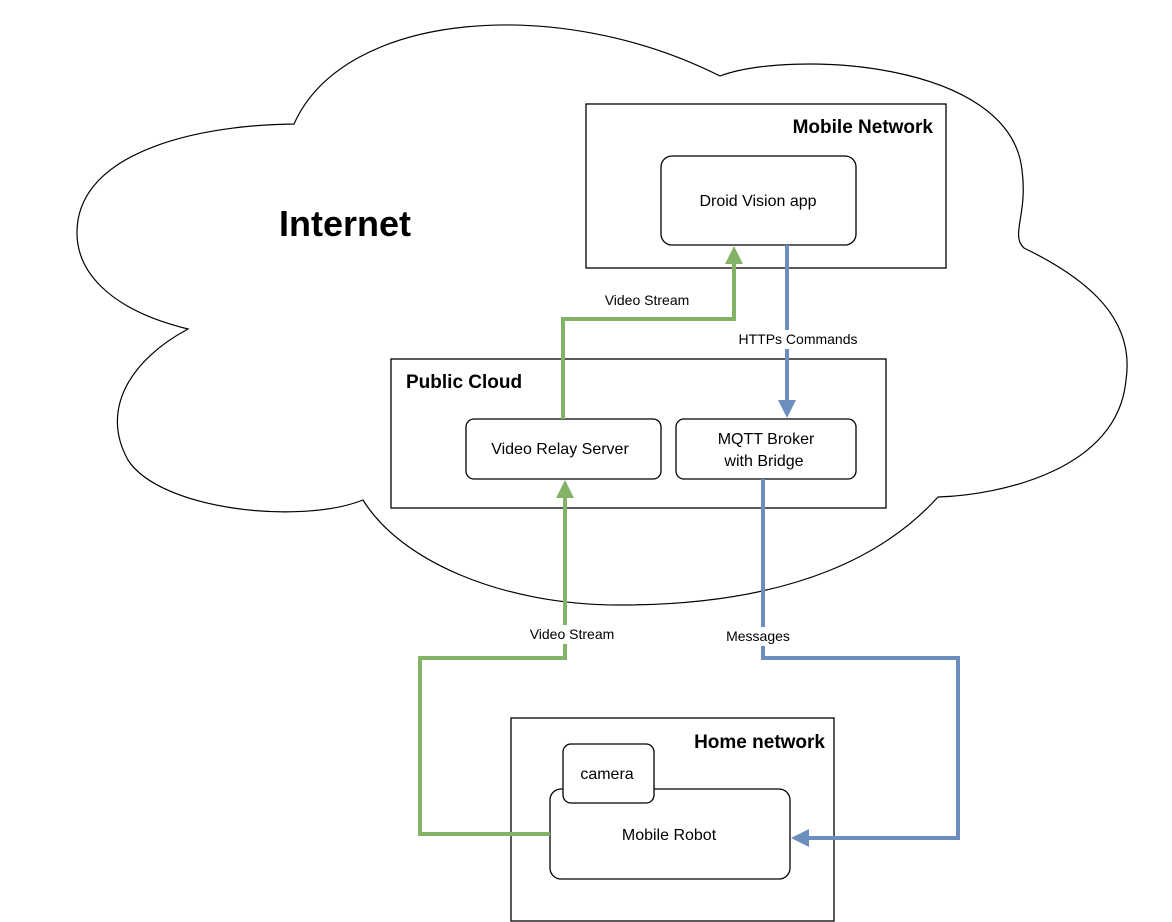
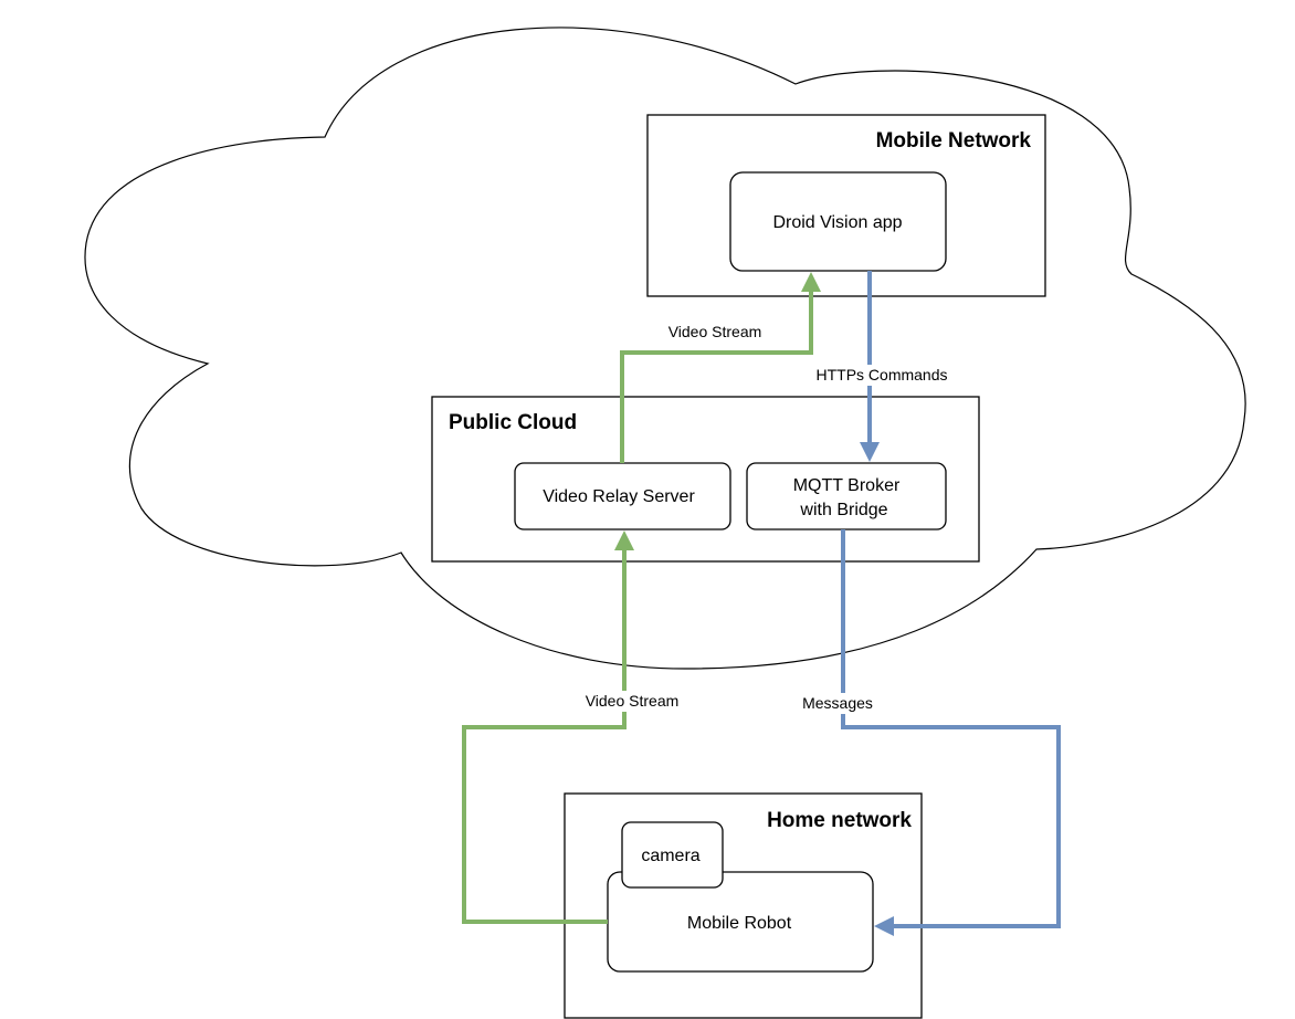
- Internet
  Mobile Network
  Droid Vision app
  Public Cloud
  Video Relay Server
  MQTT Broker
  with Bridge
  Home network
  Mobile Robot
  camera
  Video Stream
  HTTPs Commands
  Video Stream
  Messages
